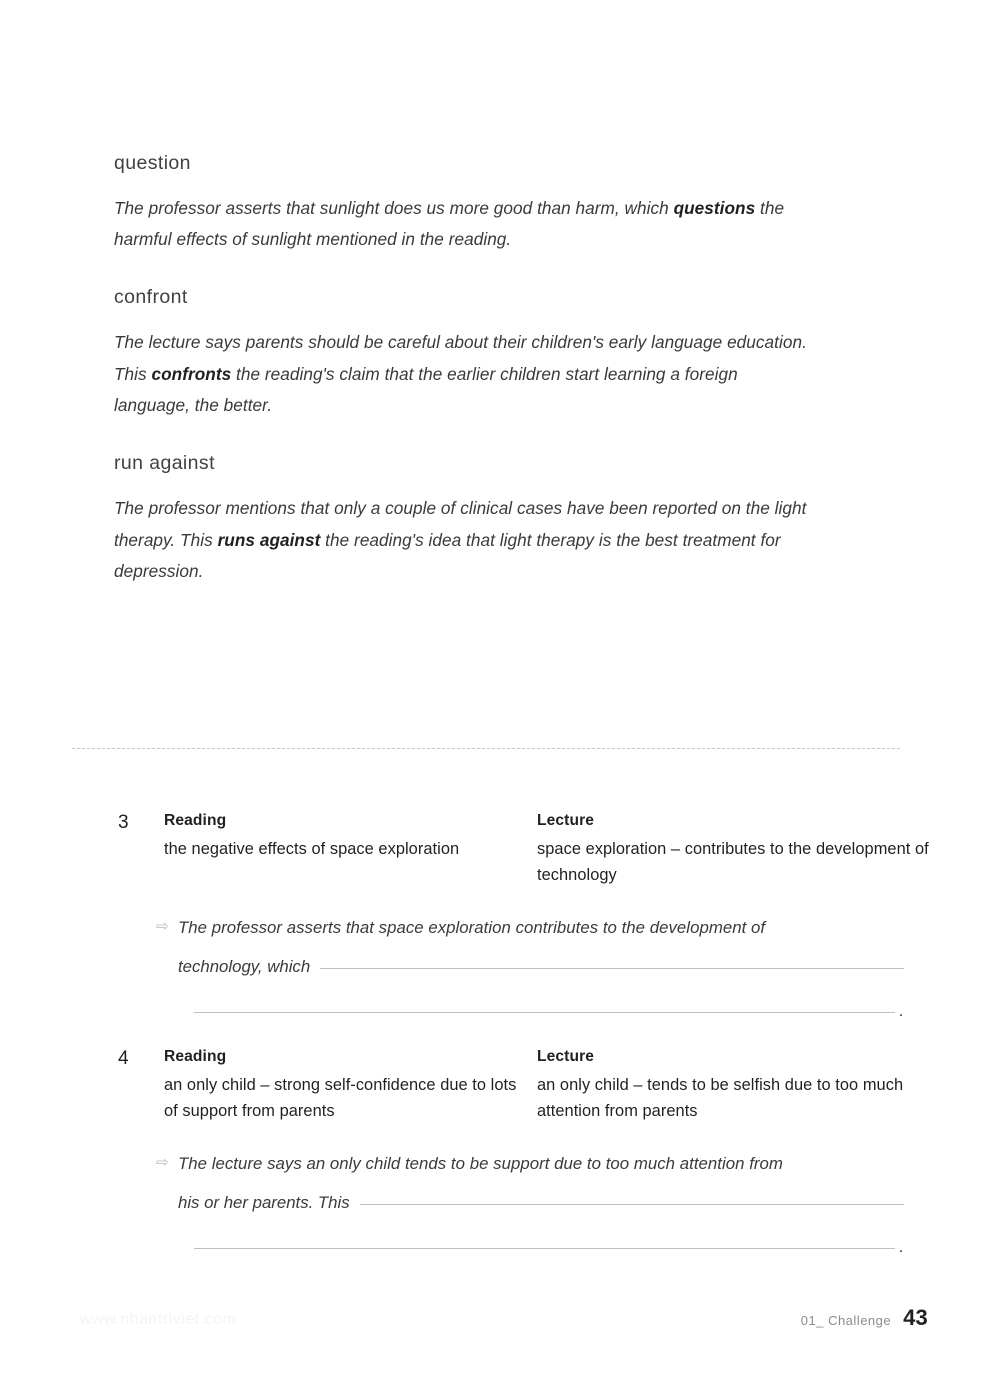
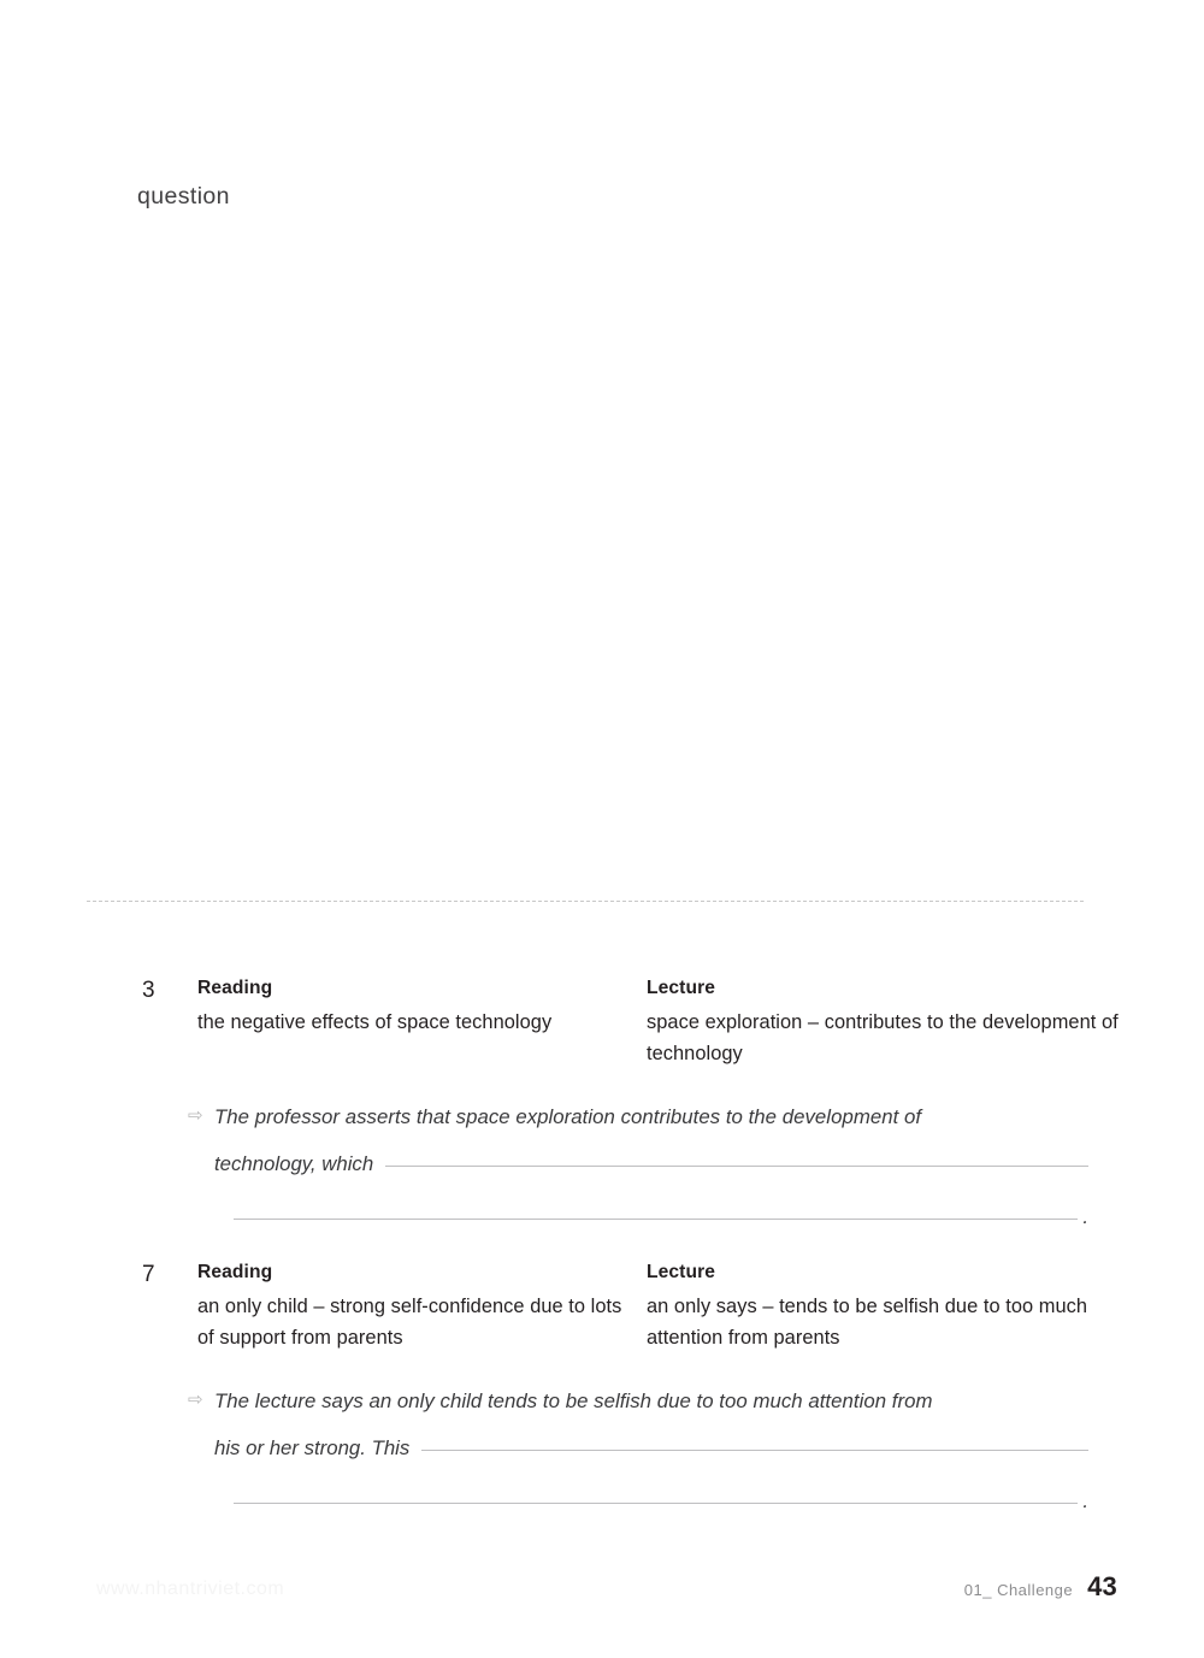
  question
- The professor asserts that sunlight does us more good than harm, which questions the harmful effects of sunlight mentioned in the reading.
- confront
- The lecture says parents should be careful about their children's early language education. This confronts the reading's claim that the earlier children start learning a foreign language, the better.
- run against
- The professor mentions that only a couple of clinical cases have been reported on the light therapy. This runs against the reading's idea that light therapy is the best treatment for depression.
  3
  Reading
- the negative effects of space exploration
+ the negative effects of space technology
  Lecture
  space exploration – contributes to the development of technology
  ⇨
  The professor asserts that space exploration contributes to the development of
  technology, which
  .
- 4
+ 7
  Reading
  an only child – strong self-confidence due to lots of support from parents
  Lecture
- an only child – tends to be selfish due to too much attention from parents
+ an only says – tends to be selfish due to too much attention from parents
  ⇨
- The lecture says an only child tends to be support due to too much attention from
+ The lecture says an only child tends to be selfish due to too much attention from
- his or her parents. This
+ his or her strong. This
  .
  01_ Challenge
  43
